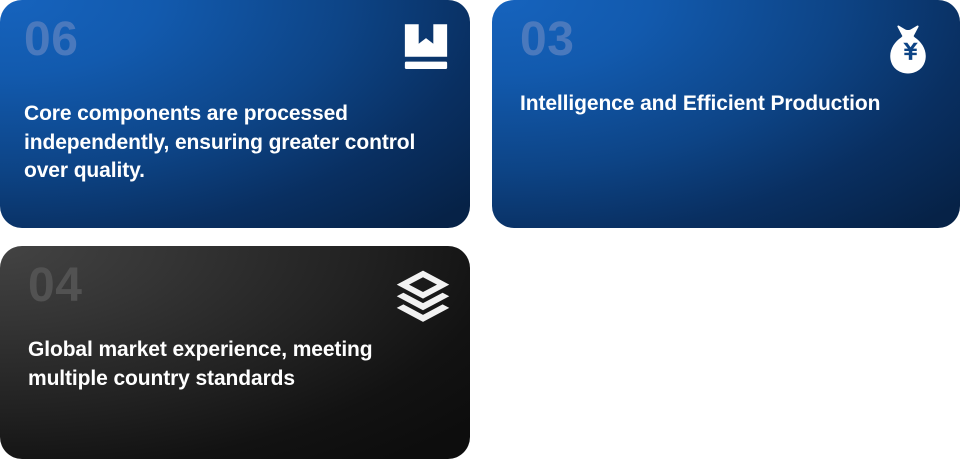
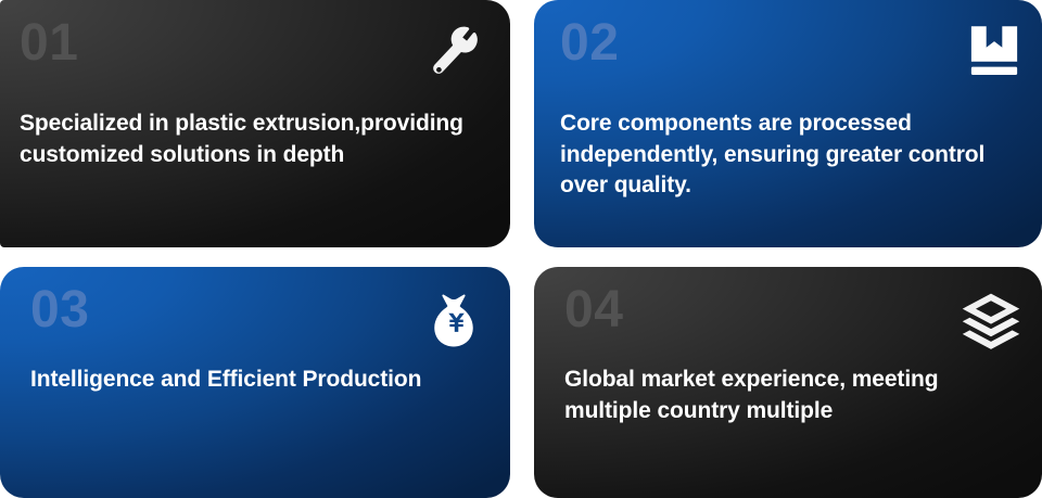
+ 01
+ Specialized in plastic extrusion,providing customized solutions in depth
- 06
+ 02
  Core components are processed independently, ensuring greater control over quality.
  03
  Intelligence and Efficient Production
  04
- Global market experience, meeting multiple country standards
+ Global market experience, meeting multiple country multiple
